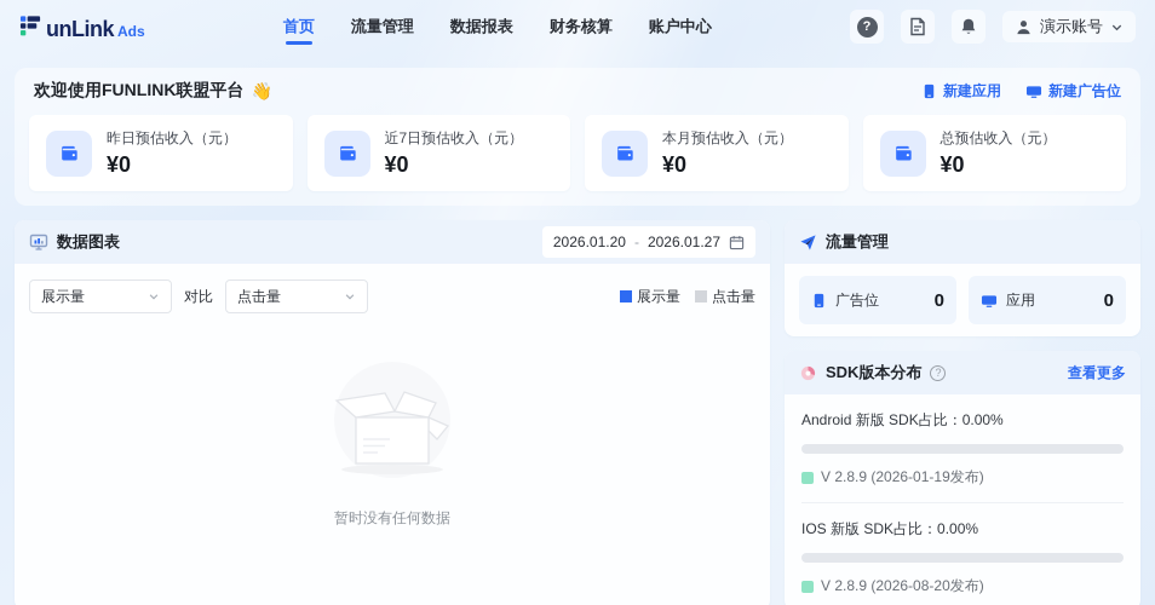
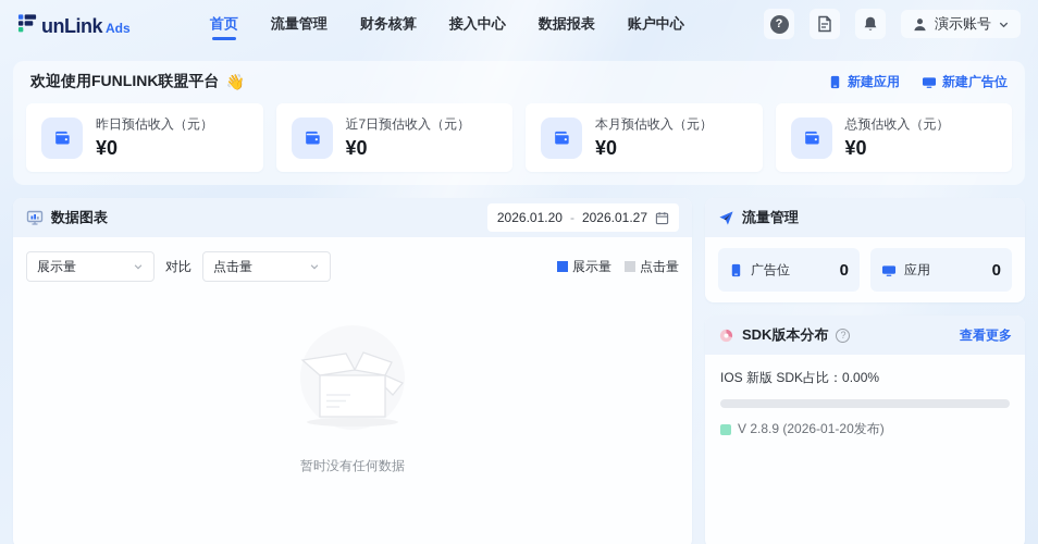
  unLink
  Ads
  首页
  流量管理
- 数据报表
+ 财务核算
+ 接入中心
- 财务核算
+ 数据报表
  账户中心
  ?
  演示账号
  欢迎使用FUNLINK联盟平台
  👋
  新建应用
  新建广告位
  昨日预估收入（元）
  ¥0
  近7日预估收入（元）
  ¥0
  本月预估收入（元）
  ¥0
  总预估收入（元）
  ¥0
  数据图表
  2026.01.20
  -
  2026.01.27
  展示量
  对比
  点击量
  展示量
  点击量
  暂时没有任何数据
  流量管理
  广告位
  0
  应用
  0
  SDK版本分布
  ?
  查看更多
- Android 新版 SDK占比：0.00%
- V 2.8.9 (2026-01-19发布)
  IOS 新版 SDK占比：0.00%
- V 2.8.9 (2026-08-20发布)
+ V 2.8.9 (2026-01-20发布)
